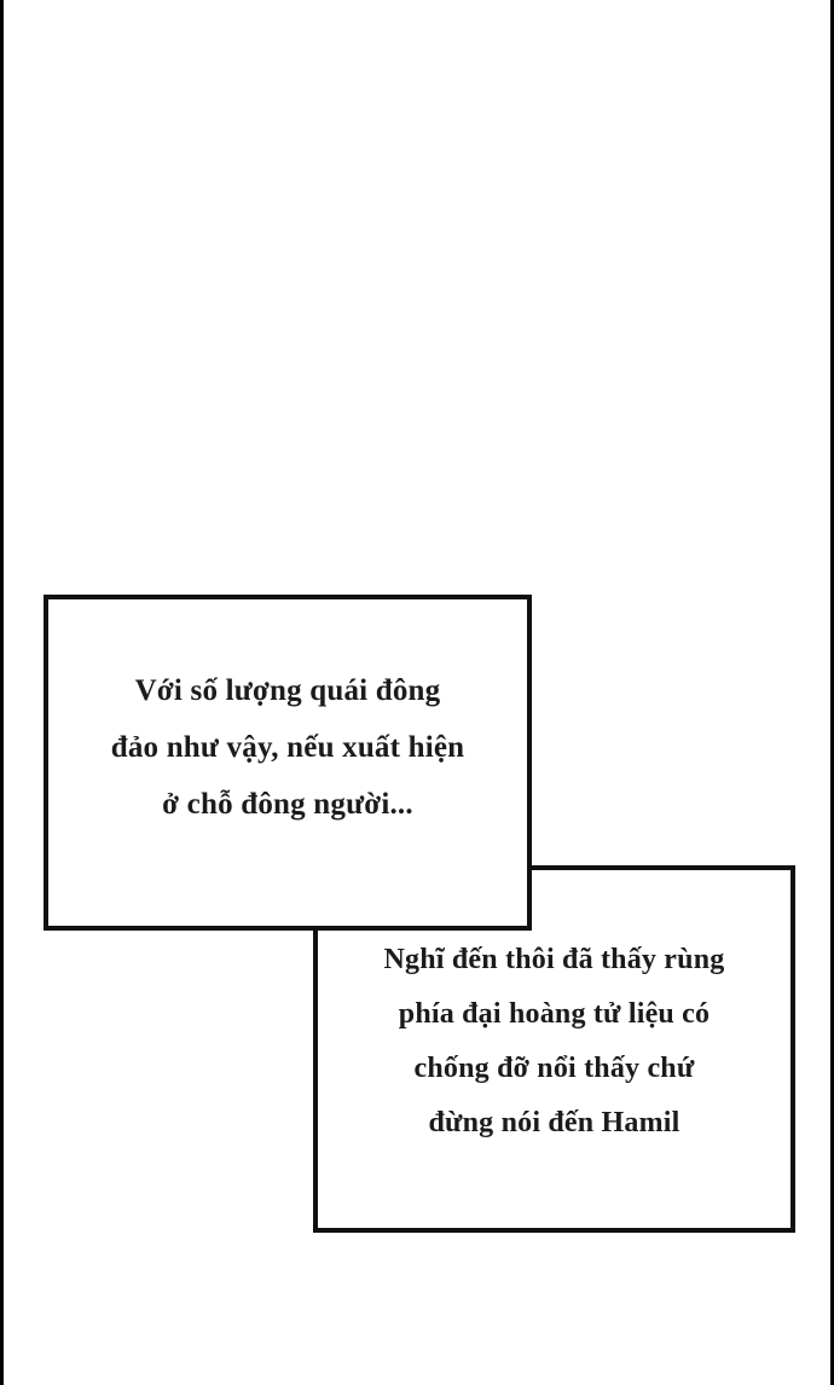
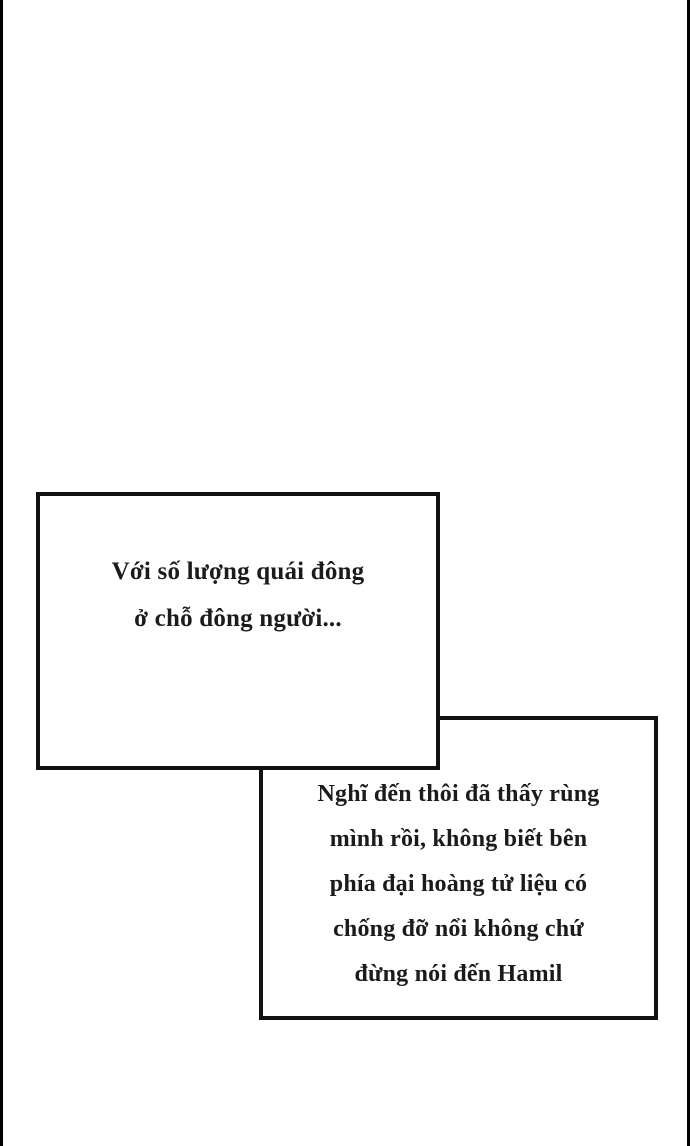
  Nghĩ đến thôi đã thấy rùng
+ mình rồi, không biết bên
  phía đại hoàng tử liệu có
- chống đỡ nổi thấy chứ
+ chống đỡ nổi không chứ
  đừng nói đến Hamil
  Với số lượng quái đông
- đảo như vậy, nếu xuất hiện
  ở chỗ đông người...
